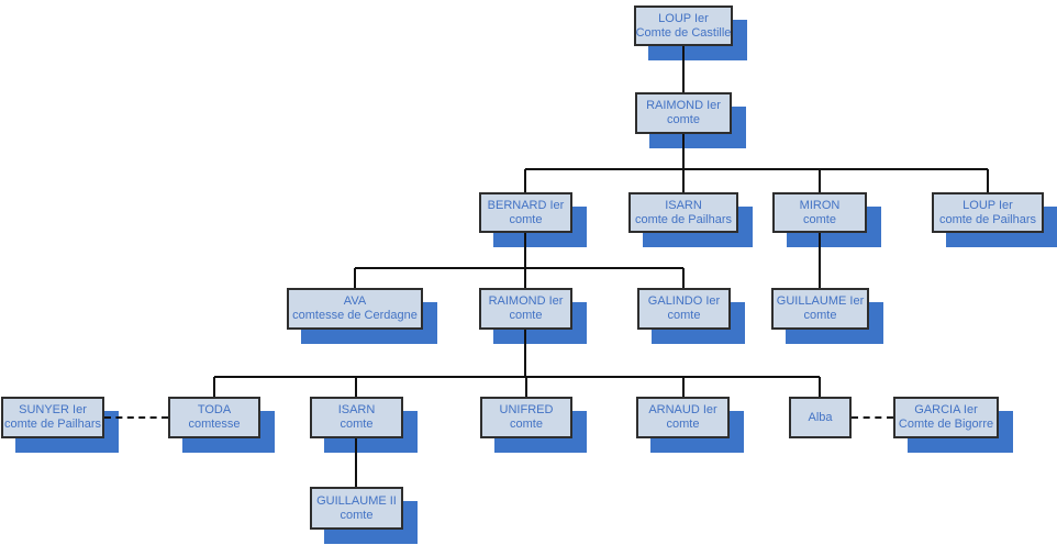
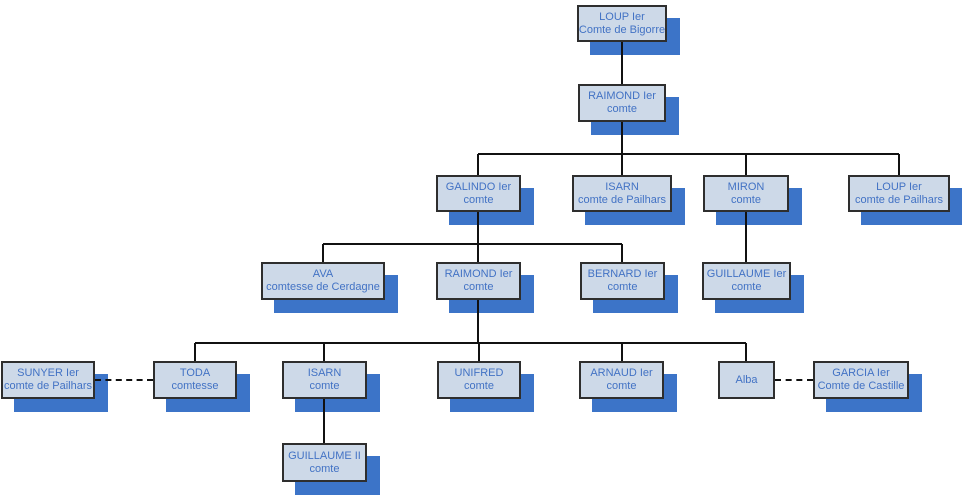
  LOUP Ier
- Comte de Castille
+ Comte de Bigorre
  RAIMOND Ier
  comte
- BERNARD Ier
+ GALINDO Ier
  comte
  ISARN
  comte de Pailhars
  MIRON
  comte
  LOUP Ier
  comte de Pailhars
  AVA
  comtesse de Cerdagne
  RAIMOND Ier
  comte
- GALINDO Ier
+ BERNARD Ier
  comte
  GUILLAUME Ier
  comte
  SUNYER Ier
  comte de Pailhars
  TODA
  comtesse
  ISARN
  comte
  UNIFRED
  comte
  ARNAUD Ier
  comte
  Alba
  GARCIA Ier
- Comte de Bigorre
+ Comte de Castille
  GUILLAUME II
  comte
